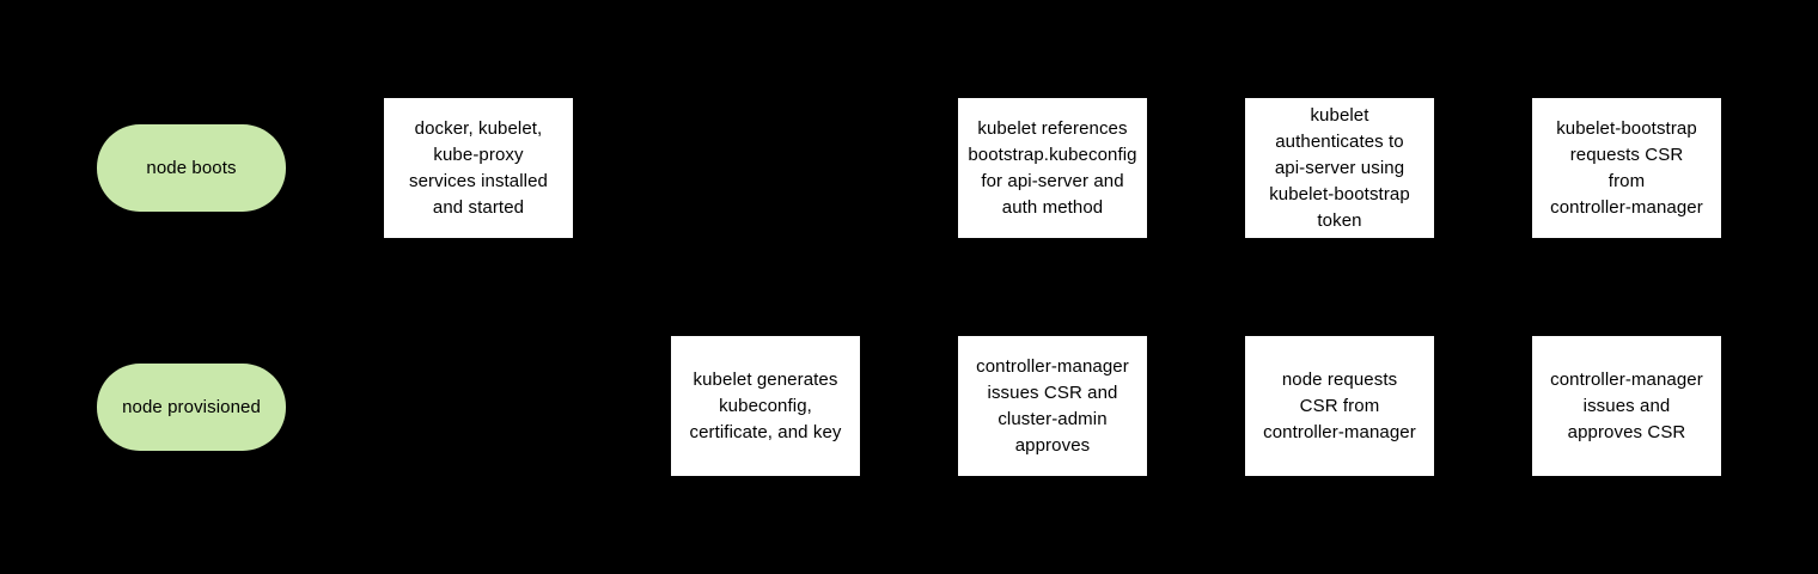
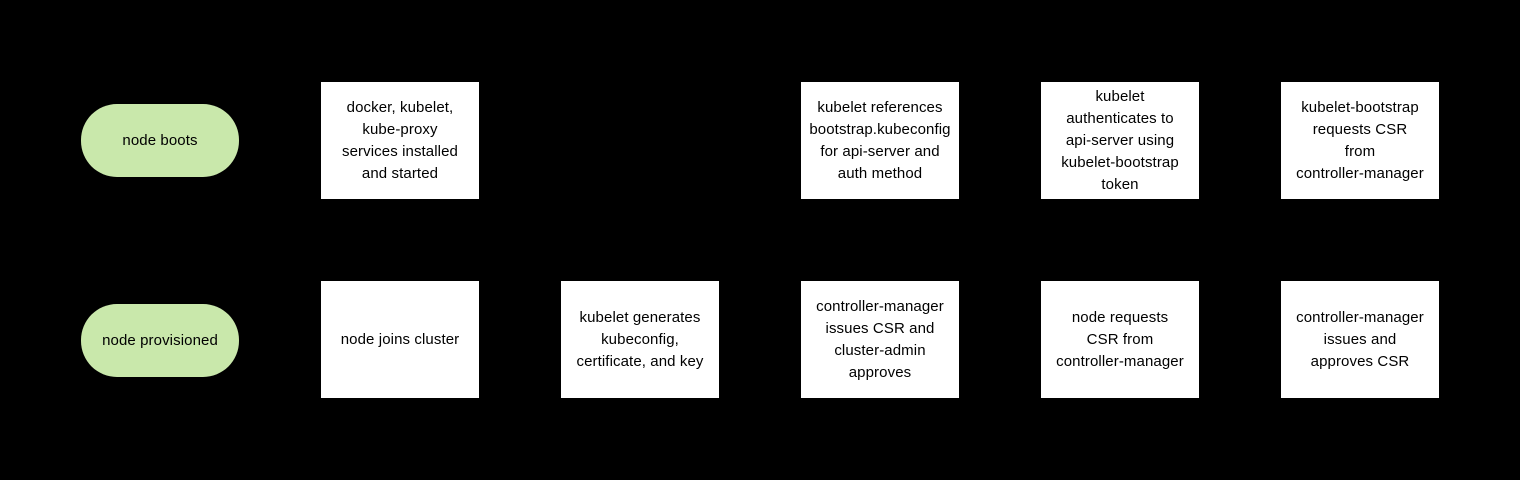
  node boots
  docker, kubelet,
  kube-proxy
  services installed
  and started
  kubelet references
  bootstrap.kubeconfig
  for api-server and
  auth method
  kubelet
  authenticates to
  api-server using
  kubelet-bootstrap
  token
  kubelet-bootstrap
  requests CSR
  from
  controller-manager
  node provisioned
+ node joins cluster
  kubelet generates
  kubeconfig,
  certificate, and key
  controller-manager
  issues CSR and
  cluster-admin
  approves
  node requests
  CSR from
  controller-manager
  controller-manager
  issues and
  approves CSR
